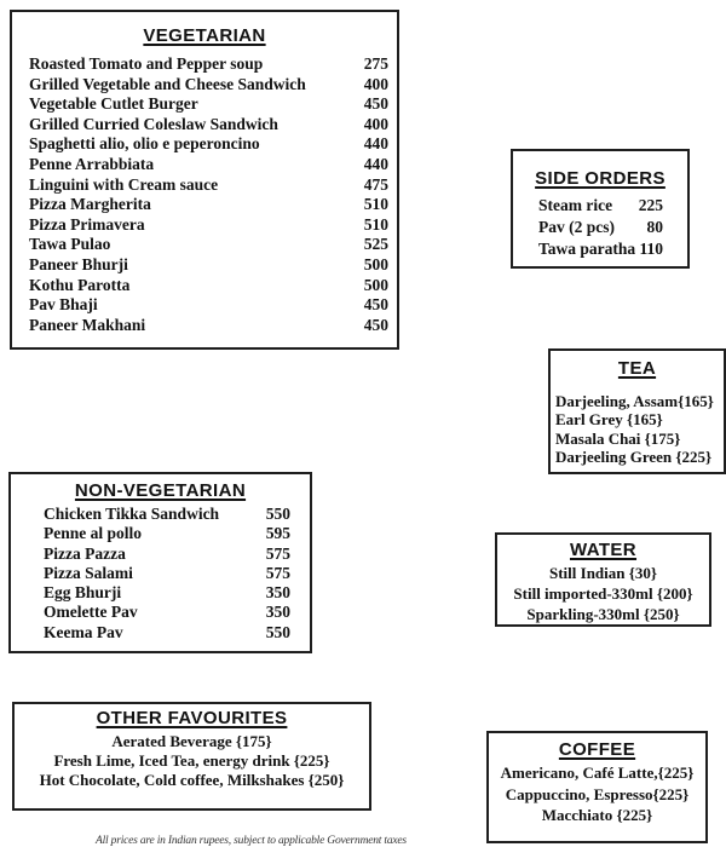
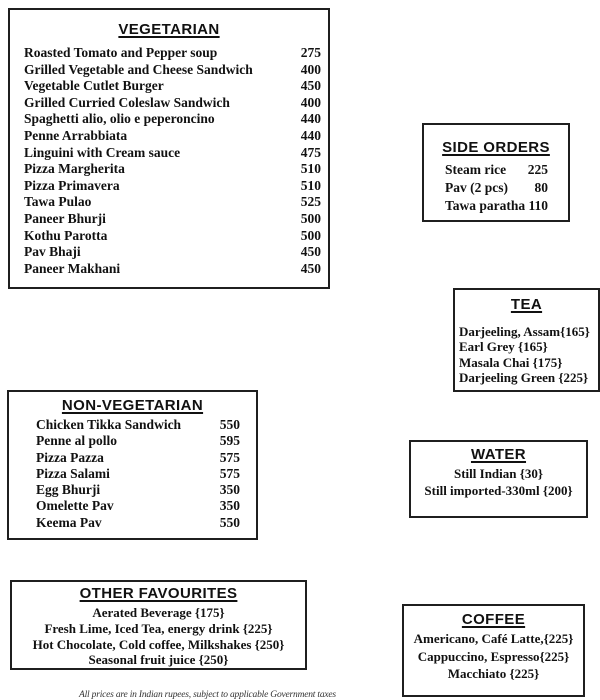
  VEGETARIAN
  Roasted Tomato and Pepper soup
  275
  Grilled Vegetable and Cheese Sandwich
  400
  Vegetable Cutlet Burger
  450
  Grilled Curried Coleslaw Sandwich
  400
  Spaghetti alio, olio e peperoncino
  440
  Penne Arrabbiata
  440
  Linguini with Cream sauce
  475
  Pizza Margherita
  510
  Pizza Primavera
  510
  Tawa Pulao
  525
  Paneer Bhurji
  500
  Kothu Parotta
  500
  Pav Bhaji
  450
  Paneer Makhani
  450
  SIDE ORDERS
  Steam rice
  225
  Pav (2 pcs)
  80
  Tawa paratha
  110
  TEA
  Darjeeling, Assam{165}
  Earl Grey {165}
  Masala Chai {175}
  Darjeeling Green {225}
  NON-VEGETARIAN
  Chicken Tikka Sandwich
  550
  Penne al pollo
  595
  Pizza Pazza
  575
  Pizza Salami
  575
  Egg Bhurji
  350
  Omelette Pav
  350
  Keema Pav
  550
  WATER
  Still Indian {30}
  Still imported-330ml {200}
- Sparkling-330ml {250}
  OTHER FAVOURITES
  Aerated Beverage {175}
  Fresh Lime, Iced Tea, energy drink {225}
  Hot Chocolate, Cold coffee, Milkshakes {250}
+ Seasonal fruit juice {250}
  COFFEE
  Americano, Café Latte,{225}
  Cappuccino, Espresso{225}
  Macchiato {225}
  All prices are in Indian rupees, subject to applicable Government taxes
